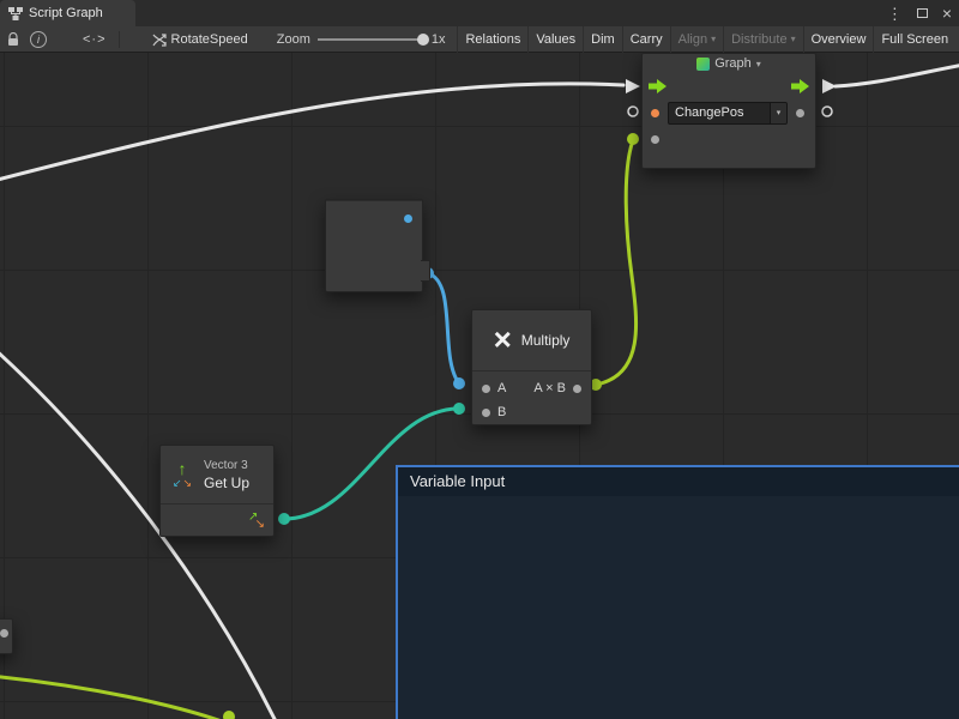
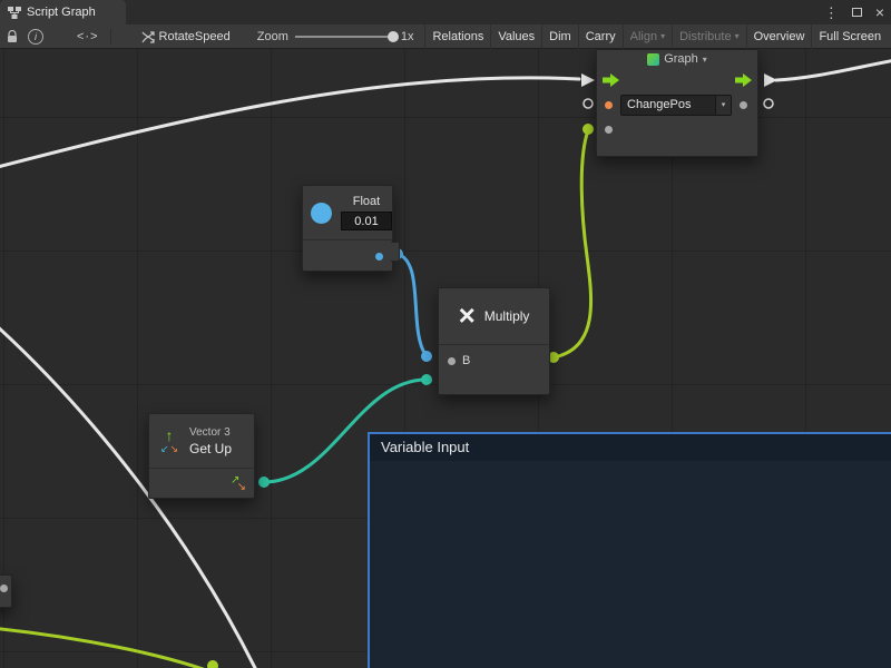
  Variable Input
  Graph
  ▾
  ChangePos
+ Float
+ 0.01
  ×
  Multiply
- A
- A × B
  B
  ↑
  ↙
  ↘
  Vector 3
  Get Up
  ↗
  ↘
  Script Graph
  ⋮
  ×
  i
  <·>
  RotateSpeed
  Zoom
  1x
  Relations
  Values
  Dim
  Carry
  Align
  ▾
  Distribute
  ▾
  Overview
  Full Screen
